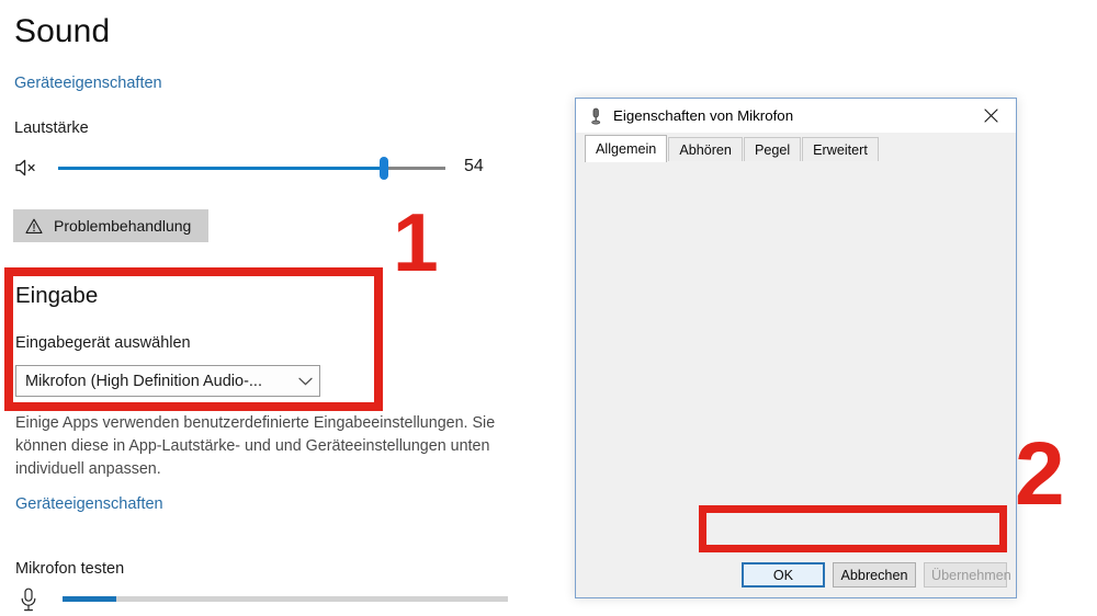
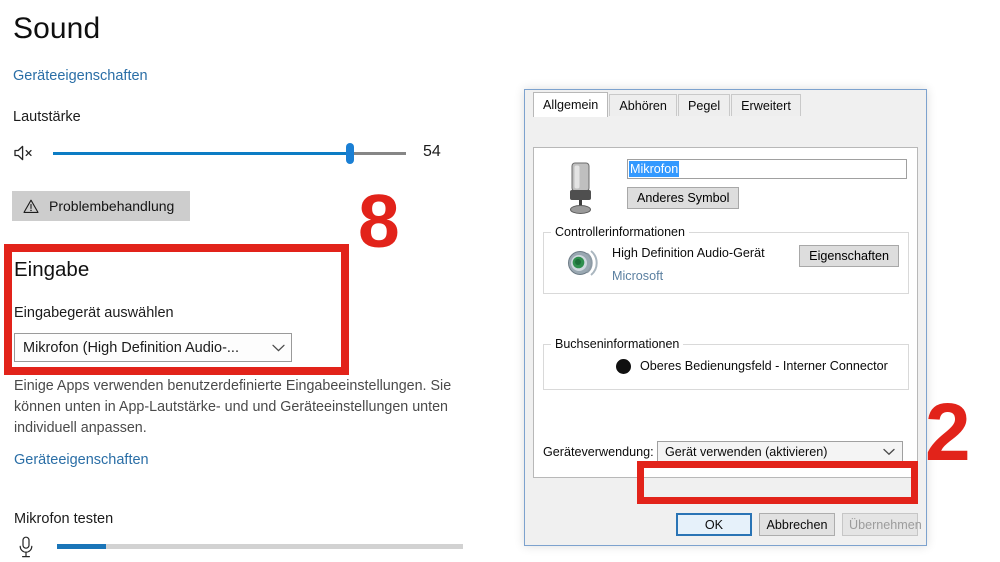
  Sound
  Geräteeigenschaften
  Lautstärke
  54
  Problembehandlung
  Eingabe
  Eingabegerät auswählen
  Mikrofon (High Definition Audio-...
- Einige Apps verwenden benutzerdefinierte Eingabeeinstellungen. Sie können diese in App-Lautstärke- und und Geräteeinstellungen unten individuell anpassen.
+ Einige Apps verwenden benutzerdefinierte Eingabeeinstellungen. Sie können unten in App-Lautstärke- und und Geräteeinstellungen unten individuell anpassen.
  Geräteeigenschaften
  Mikrofon testen
- Eigenschaften von Mikrofon
  Allgemein
  Abhören
  Pegel
  Erweitert
+ Mikrofon
+ Anderes Symbol
+ Controllerinformationen
+ High Definition Audio-Gerät
+ Microsoft
+ Eigenschaften
+ Buchseninformationen
+ Oberes Bedienungsfeld - Interner Connector
+ Geräteverwendung:
+ Gerät verwenden (aktivieren)
  OK
  Abbrechen
  Übernehmen
- 1
+ 8
  2
